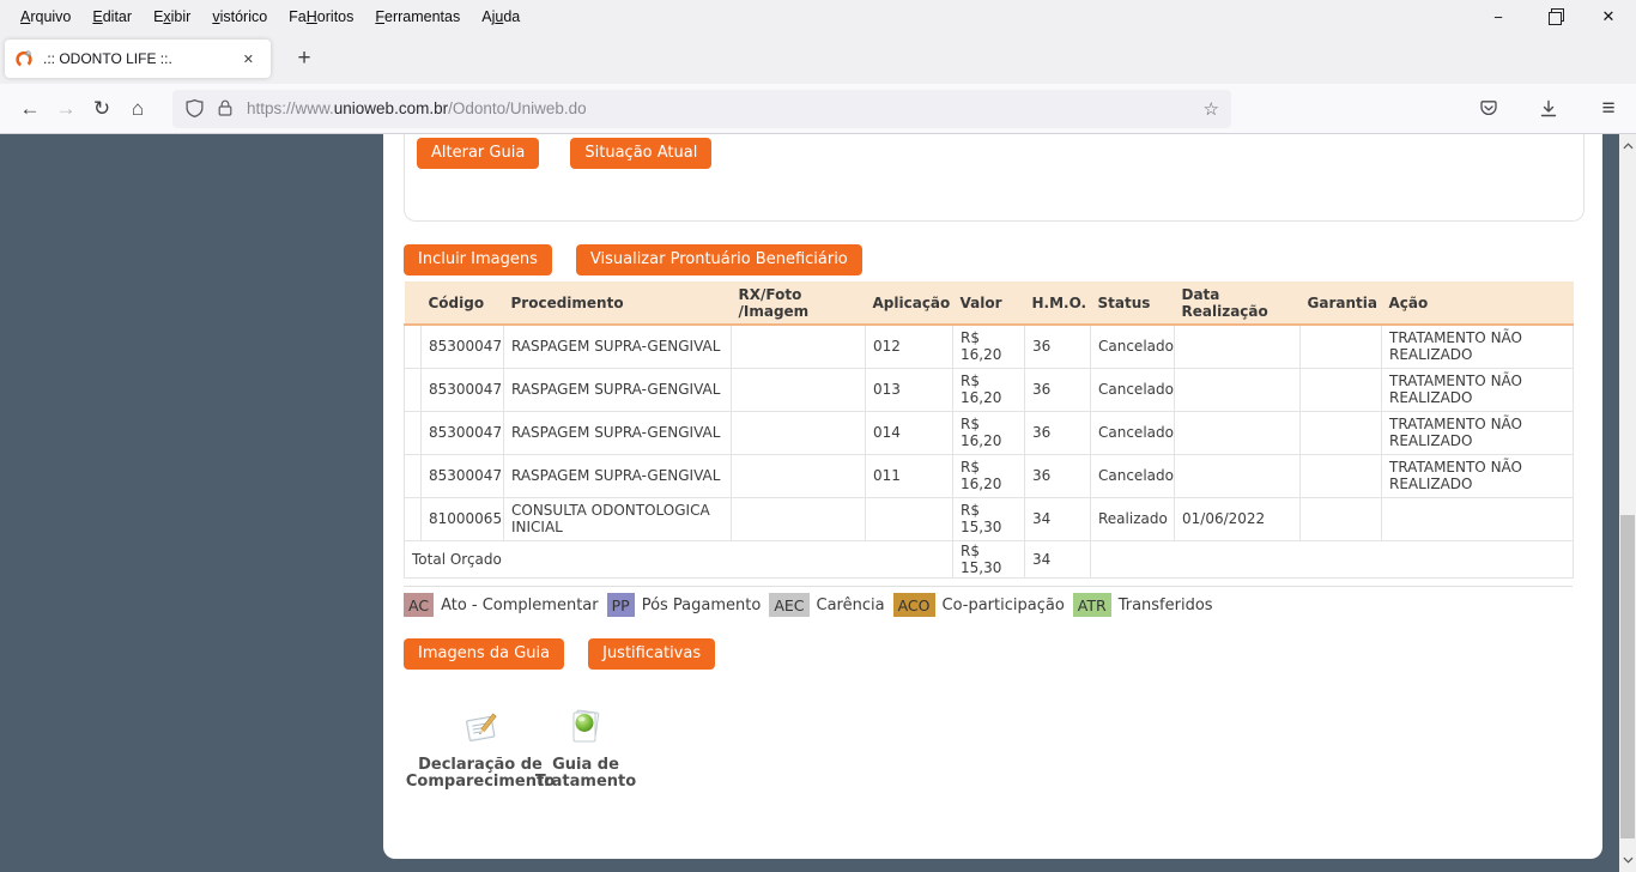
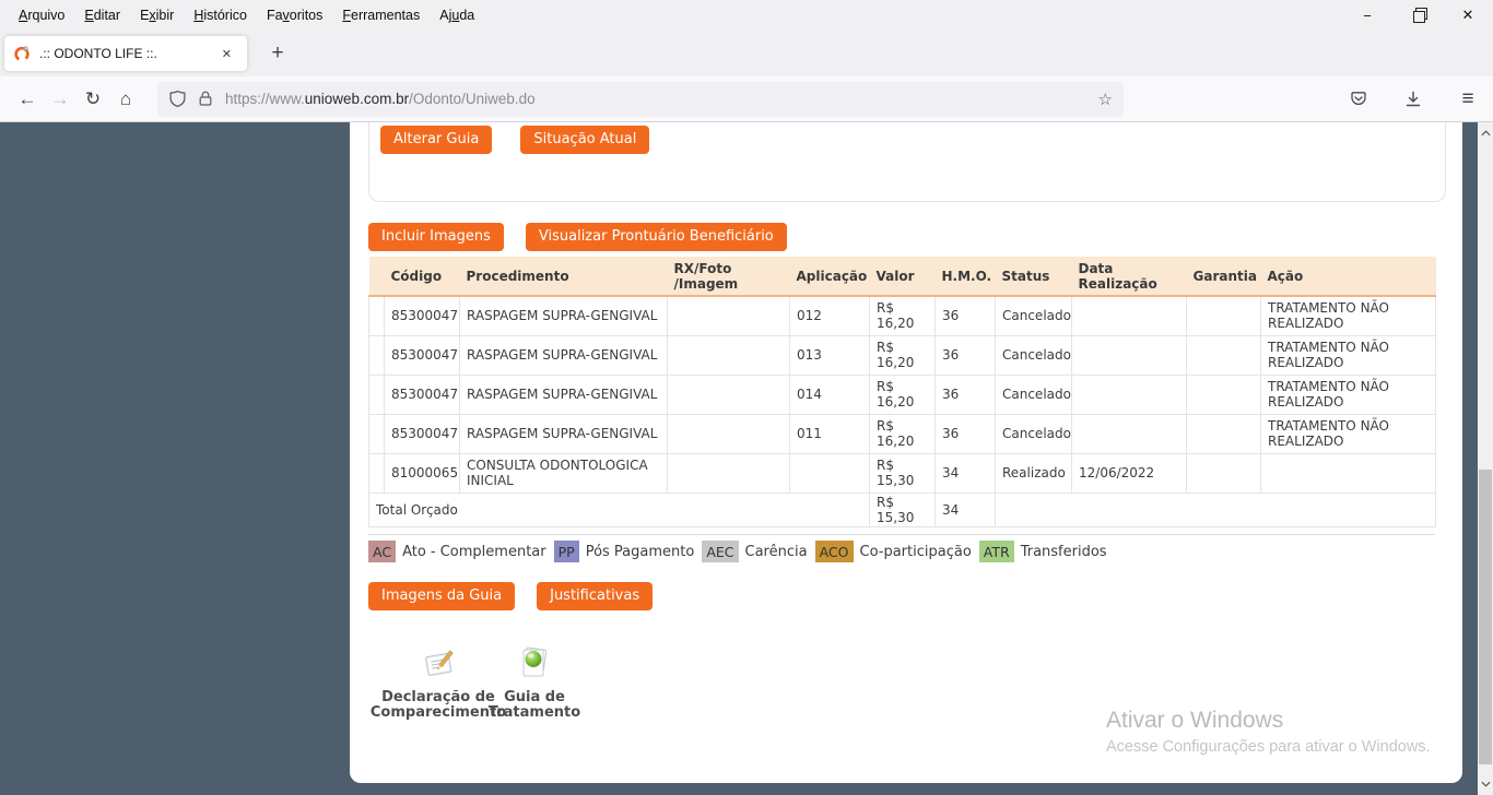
  A
  rquivo
  E
  ditar
  E
  x
  ibir
- v
+ H
  istórico
  Fa
- H
+ v
  oritos
  F
  erramentas
  Aj
  u
  da
  −
  ✕
  .:: ODONTO LIFE ::.
  ✕
  +
  ←
  →
  ↻
  ⌂
  https://www.unioweb.com.br/Odonto/Uniweb.do
  ☆
  ≡
  Alterar Guia Situação Atual
  Incluir Imagens
  Visualizar Prontuário Beneficiário
  	Código	Procedimento	RX/Foto /Imagem	Aplicação	Valor	H.M.O.	Status	Data Realização	Garantia	Ação
  	85300047	RASPAGEM SUPRA-GENGIVAL		012	R$ 16,20	36	Cancelado			TRATAMENTO NÃO REALIZADO
  	85300047	RASPAGEM SUPRA-GENGIVAL		013	R$ 16,20	36	Cancelado			TRATAMENTO NÃO REALIZADO
  	85300047	RASPAGEM SUPRA-GENGIVAL		014	R$ 16,20	36	Cancelado			TRATAMENTO NÃO REALIZADO
  	85300047	RASPAGEM SUPRA-GENGIVAL		011	R$ 16,20	36	Cancelado			TRATAMENTO NÃO REALIZADO
- 	81000065	CONSULTA ODONTOLOGICA INICIAL			R$ 15,30	34	Realizado	01/06/2022
+ 	81000065	CONSULTA ODONTOLOGICA INICIAL			R$ 15,30	34	Realizado	12/06/2022
  Total Orçado	R$ 15,30	34
  AC
  Ato - Complementar
  PP
  Pós Pagamento
  AEC
  Carência
  ACO
  Co-participação
  ATR
  Transferidos
  Imagens da Guia
  Justificativas
  Declaração de
  Comparecimento
  Guia de
  Tratamento
+ Ativar o Windows
+ Acesse Configurações para ativar o Windows.
